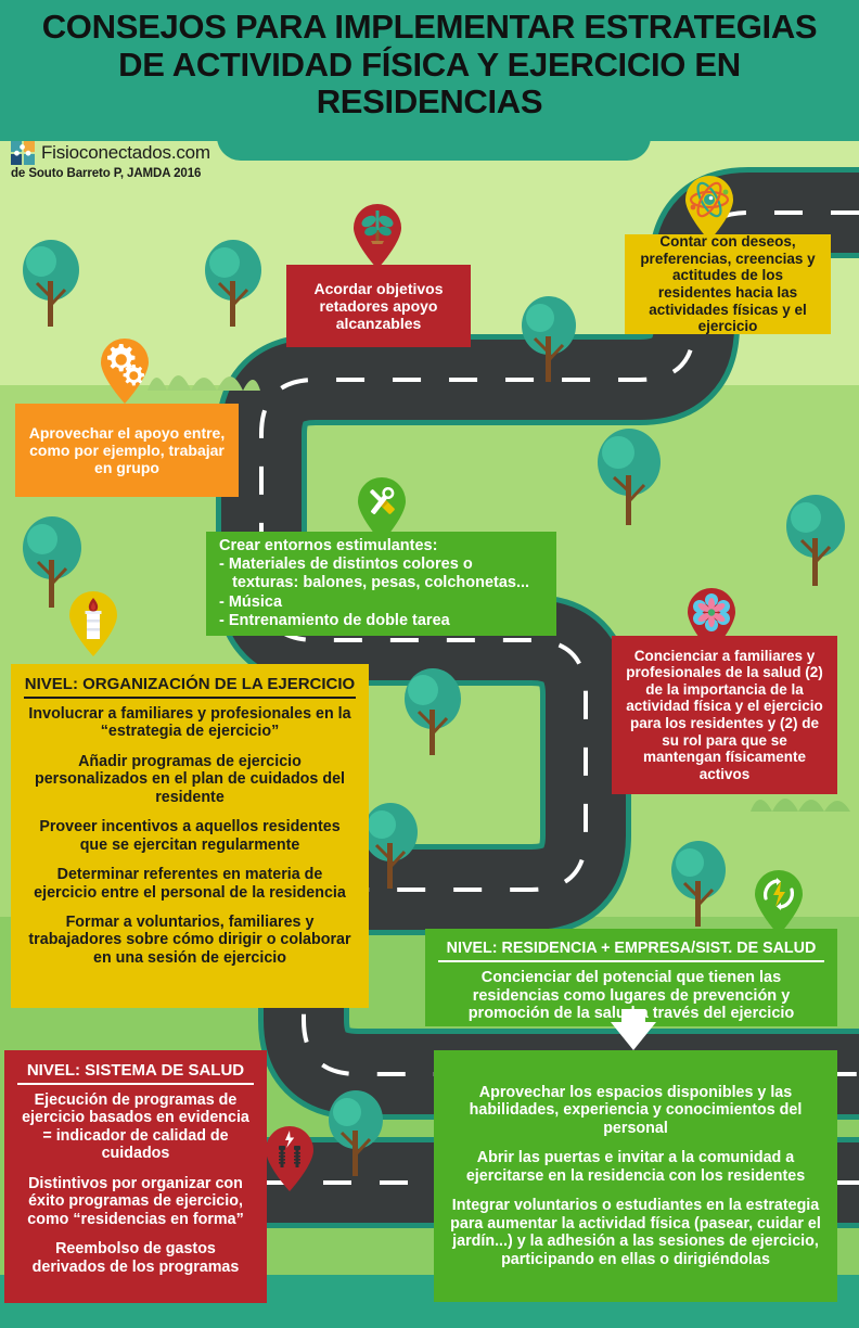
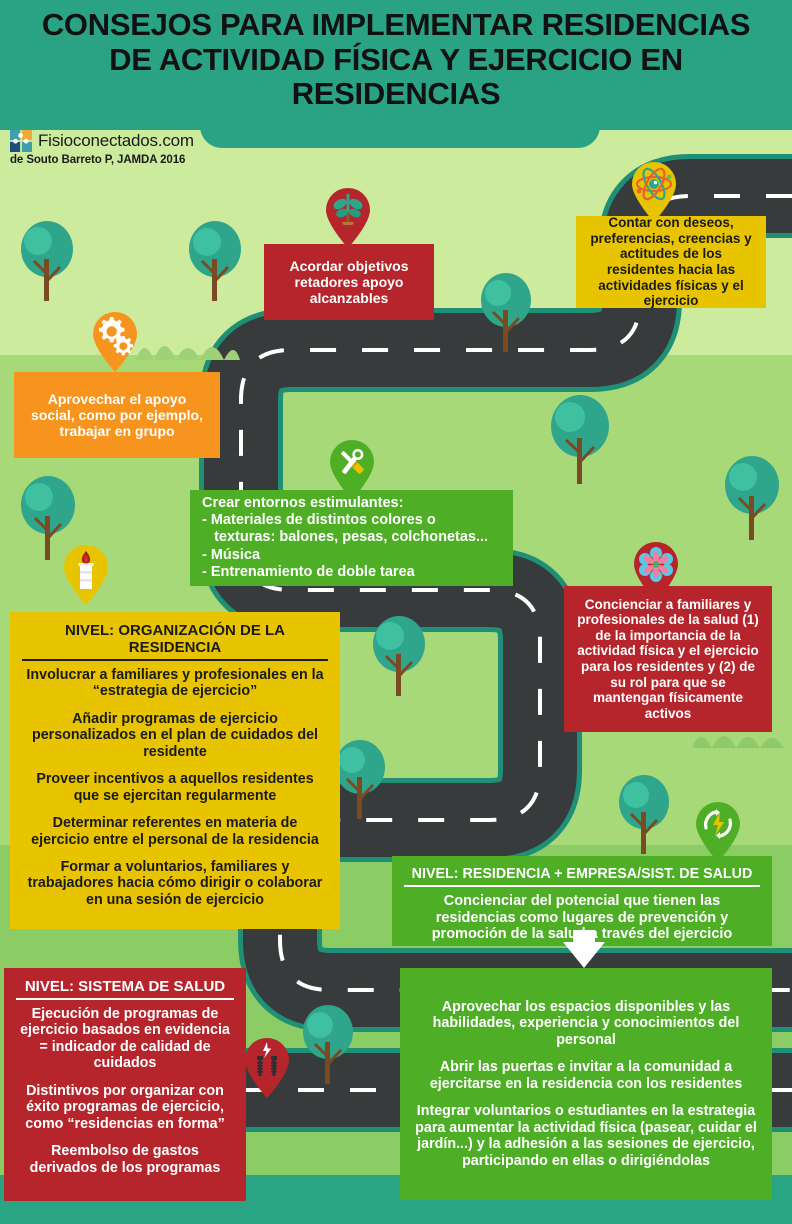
- CONSEJOS PARA IMPLEMENTAR ESTRATEGIAS DE ACTIVIDAD FÍSICA Y EJERCICIO EN RESIDENCIAS
+ CONSEJOS PARA IMPLEMENTAR RESIDENCIAS DE ACTIVIDAD FÍSICA Y EJERCICIO EN RESIDENCIAS
  Fisioconectados.com
  de Souto Barreto P, JAMDA 2016
  Acordar objetivos retadores apoyo alcanzables
  Contar con deseos, preferencias, creencias y actitudes de los residentes hacia las actividades físicas y el ejercicio
- Aprovechar el apoyo entre, como por ejemplo, trabajar en grupo
+ Aprovechar el apoyo social, como por ejemplo, trabajar en grupo
  Crear entornos estimulantes:
  - Materiales de distintos colores o
  texturas: balones, pesas, colchonetas...
  - Música
  - Entrenamiento de doble tarea
- Concienciar a familiares y profesionales de la salud (2) de la importancia de la actividad física y el ejercicio para los residentes y (2) de su rol para que se mantengan físicamente activos
+ Concienciar a familiares y profesionales de la salud (1) de la importancia de la actividad física y el ejercicio para los residentes y (2) de su rol para que se mantengan físicamente activos
- NIVEL: ORGANIZACIÓN DE LA EJERCICIO
+ NIVEL: ORGANIZACIÓN DE LA RESIDENCIA
  Involucrar a familiares y profesionales en la “estrategia de ejercicio”
  Añadir programas de ejercicio personalizados en el plan de cuidados del residente
  Proveer incentivos a aquellos residentes que se ejercitan regularmente
  Determinar referentes en materia de ejercicio entre el personal de la residencia
- Formar a voluntarios, familiares y trabajadores sobre cómo dirigir o colaborar en una sesión de ejercicio
+ Formar a voluntarios, familiares y trabajadores hacia cómo dirigir o colaborar en una sesión de ejercicio
  NIVEL: SISTEMA DE SALUD
  Ejecución de programas de ejercicio basados en evidencia = indicador de calidad de cuidados
  Distintivos por organizar con éxito programas de ejercicio, como “residencias en forma”
  Reembolso de gastos derivados de los programas
  NIVEL: RESIDENCIA + EMPRESA/SIST. DE SALUD
  Concienciar del potencial que tienen las residencias como lugares de prevención y promoción de la sal través del ejercicio
  Aprovechar los espacios disponibles y las habilidades, experiencia y conocimientos del personal
  Abrir las puertas e invitar a la comunidad a ejercitarse en la residencia con los residentes
  Integrar voluntarios o estudiantes en la estrategia para aumentar la actividad física (pasear, cuidar el jardín...) y la adhesión a las sesiones de ejercicio, participando en ellas o dirigiéndolas
